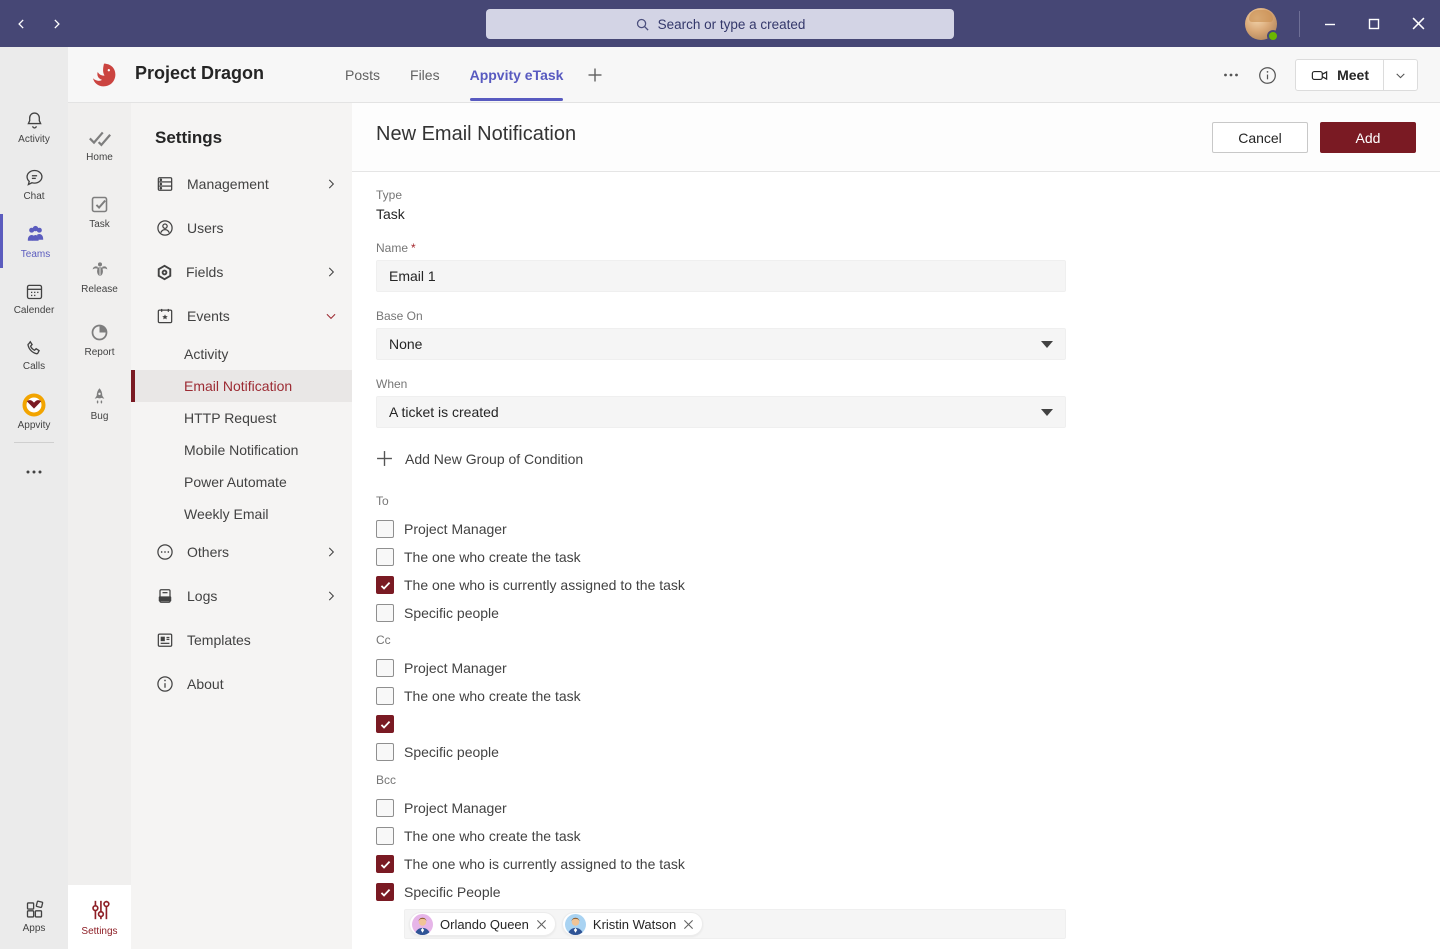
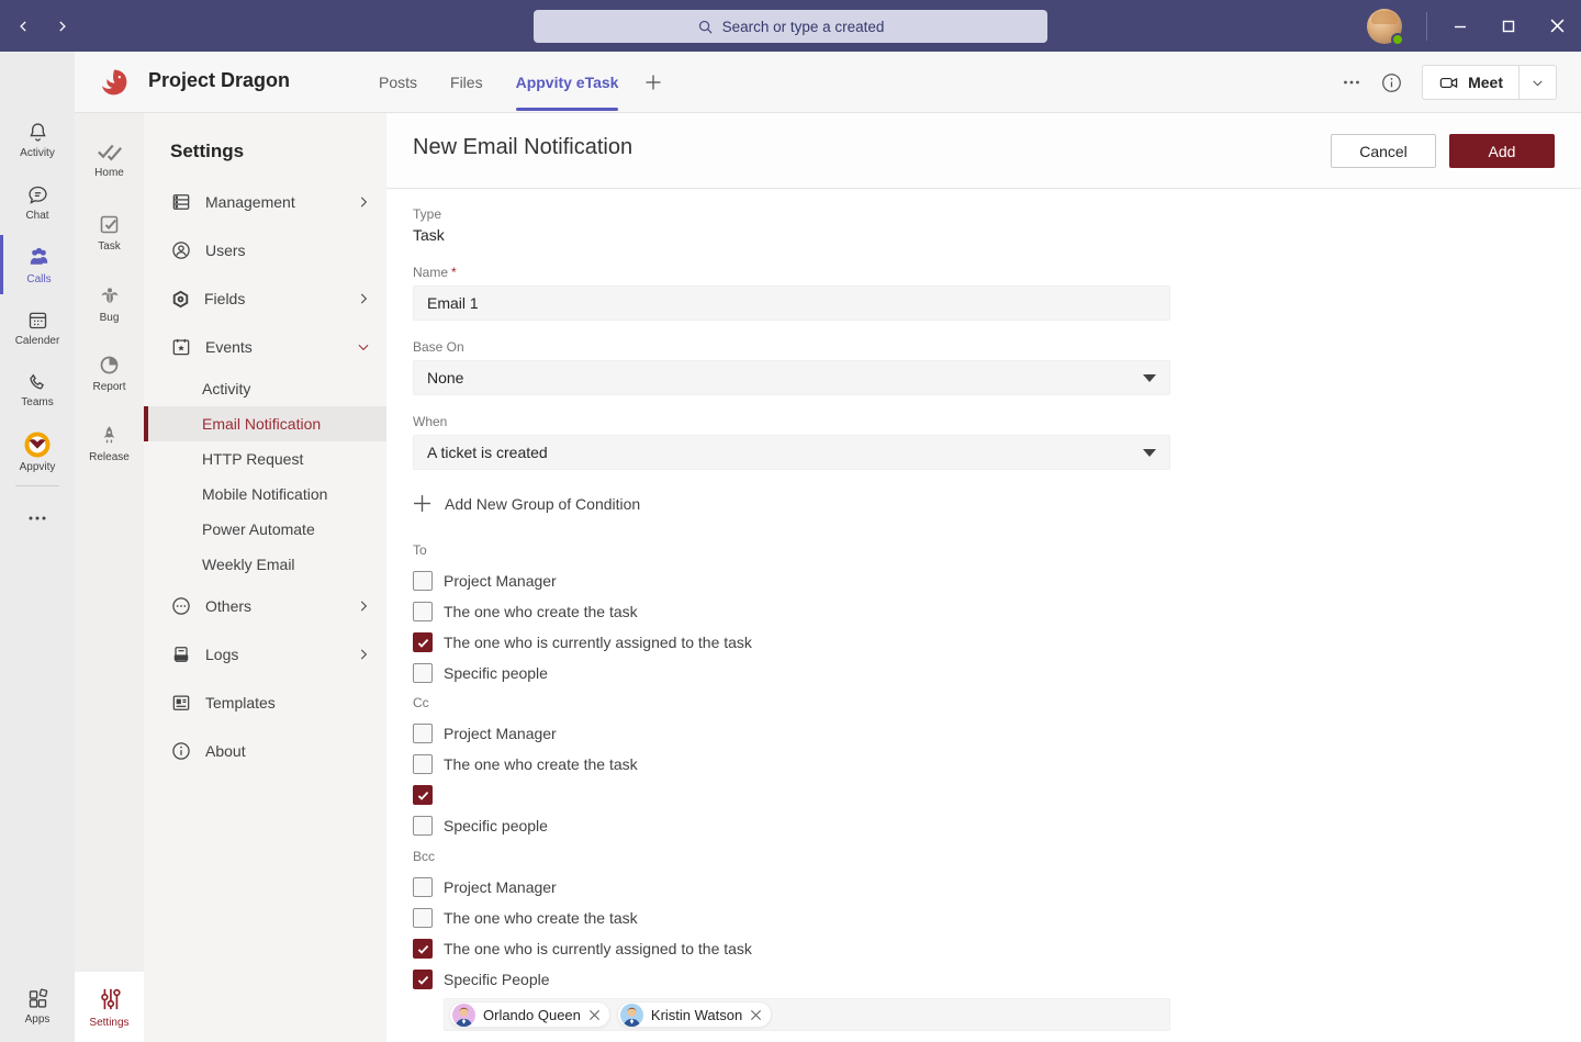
  Search or type a created
  Project Dragon
  Posts
  Files
  Appvity eTask
  Meet
  Activity
  Chat
- Teams
+ Calls
  Calender
- Calls
+ Teams
  Appvity
  Apps
  Home
  Task
- Release
+ Bug
  Report
- Bug
+ Release
  Settings
  Settings
  Management
  Users
  Fields
  Events
  Activity
  Email Notification
  HTTP Request
  Mobile Notification
  Power Automate
  Weekly Email
  Others
  Logs
  Templates
  About
  New Email Notification
  Cancel
  Add
  Type
  Task
  Name *
  Email 1
  Base On
  None
  When
  A ticket is created
  Add New Group of Condition
  To
  Project Manager
  The one who create the task
  The one who is currently assigned to the task
  Specific people
  Cc
  Project Manager
  The one who create the task
  Specific people
  Bcc
  Project Manager
  The one who create the task
  The one who is currently assigned to the task
  Specific People
  Orlando Queen
  Kristin Watson
